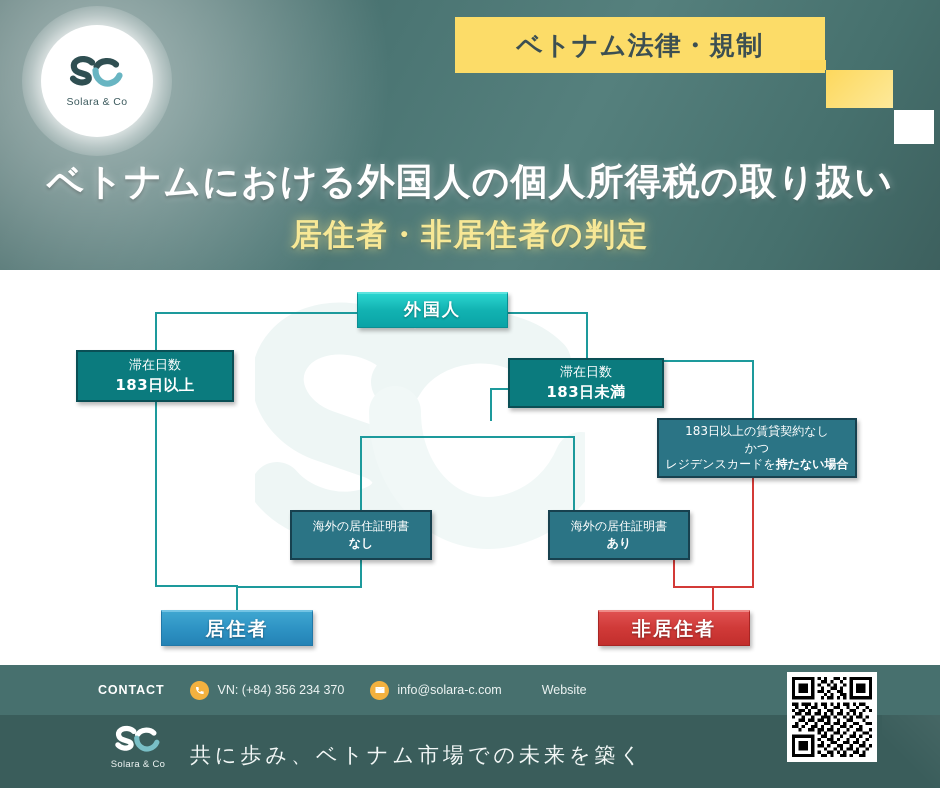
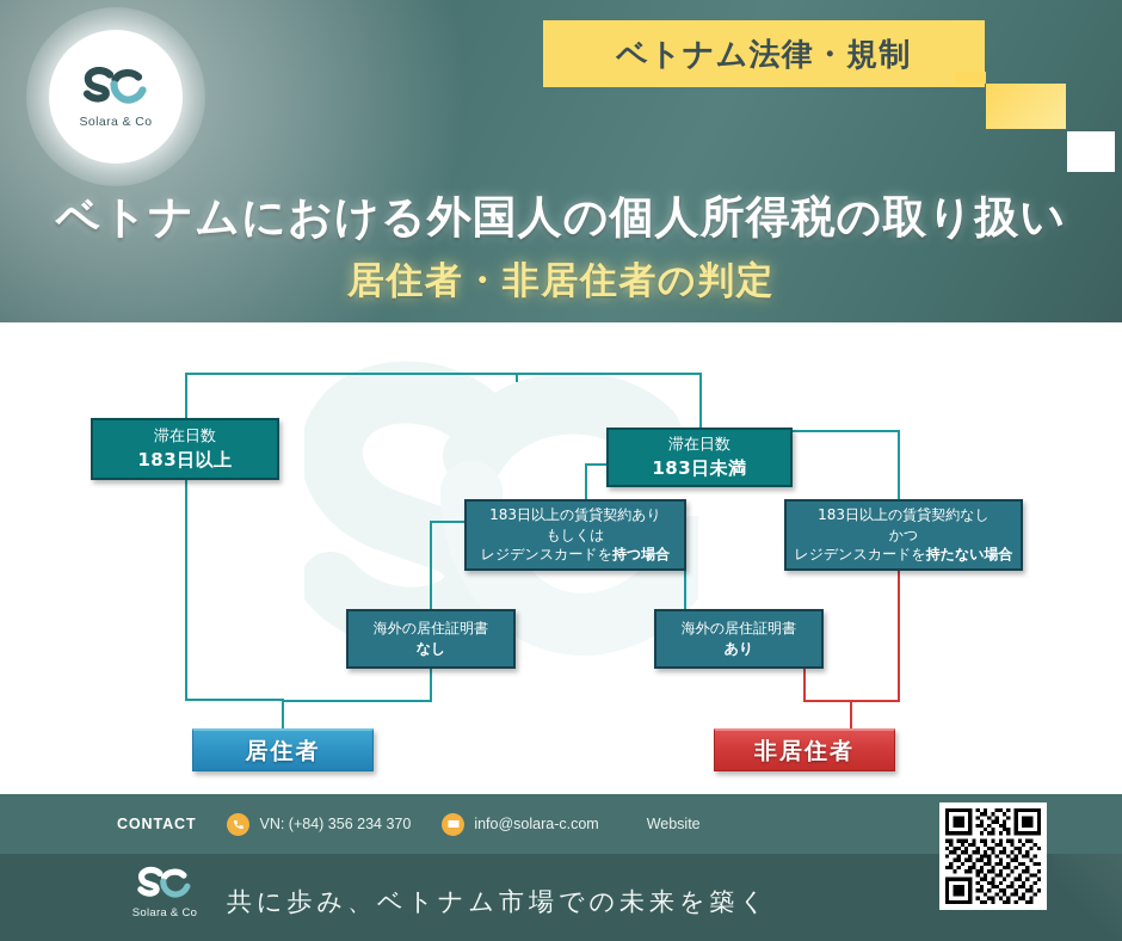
  Solara & Co
  ベトナム法律・規制
  ベトナムにおける外国人の個人所得税の取り扱い
  居住者・非居住者の判定
- 外国人
  滞在日数
  183日以上
  滞在日数
  183日未満
+ 183日以上の賃貸契約あり
+ もしくは
+ レジデンスカードを持つ場合
  183日以上の賃貸契約なし
  かつ
  レジデンスカードを持たない場合
  海外の居住証明書
  なし
  海外の居住証明書
  あり
  居住者
  非居住者
  CONTACT
  VN: (+84) 356 234 370
  info@solara-c.com
  Website
  Solara & Co
  共に歩み、ベトナム市場での未来を築く
